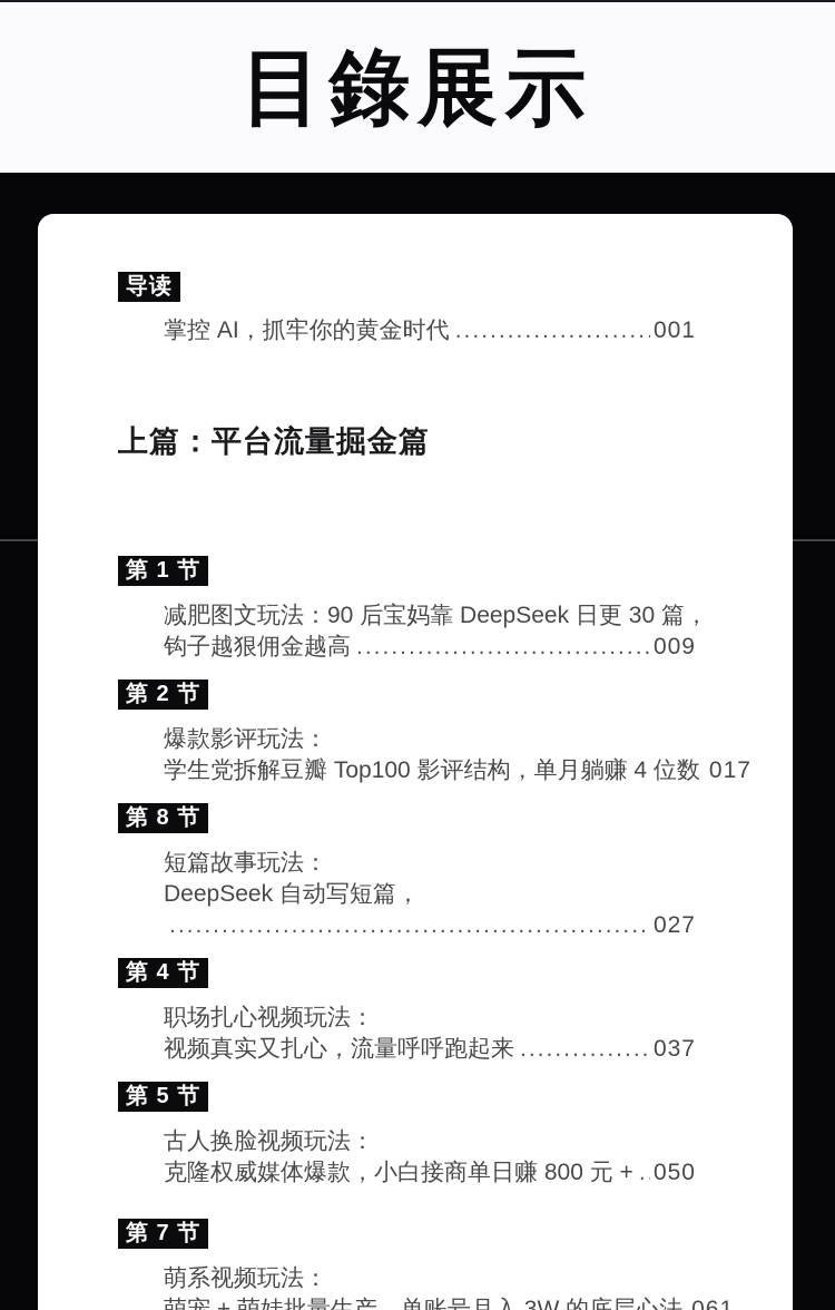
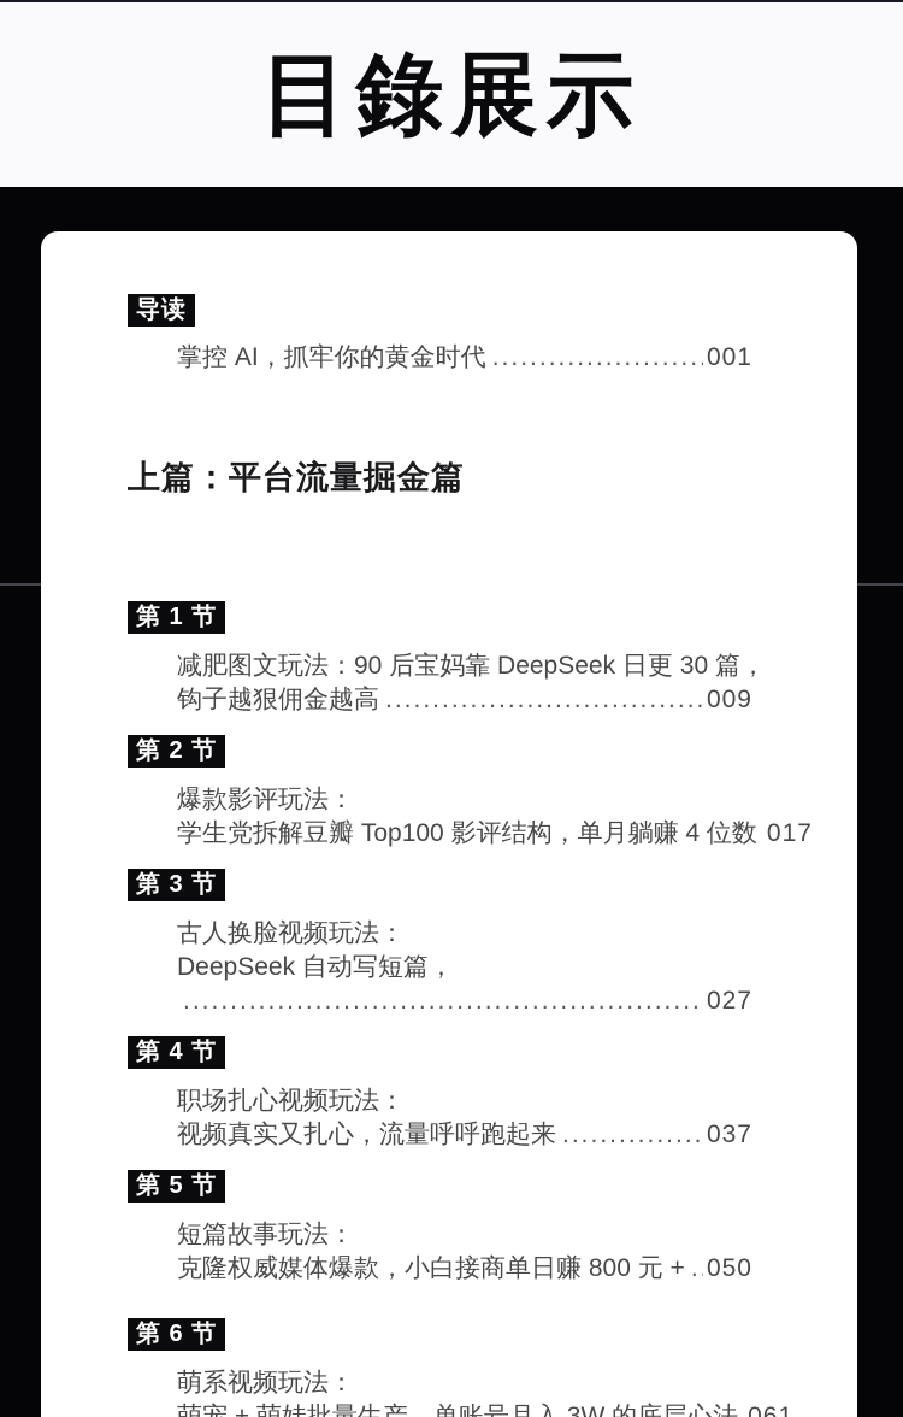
  目錄展示
  导读
  掌控 AI，抓牢你的黄金时代
  001
  上篇：平台流量掘金篇
  第 1 节
  减肥图文玩法：90 后宝妈靠 DeepSeek 日更 30 篇，
  钩子越狠佣金越高
  009
  第 2 节
  爆款影评玩法：
  学生党拆解豆瓣 Top100 影评结构，单月躺赚 4 位数
  017
- 第 8 节
+ 第 3 节
- 短篇故事玩法：
+ 古人换脸视频玩法：
  DeepSeek 自动写短篇，
  027
  第 4 节
  职场扎心视频玩法：
  视频真实又扎心，流量呼呼跑起来
  037
  第 5 节
- 古人换脸视频玩法：
+ 短篇故事玩法：
  克隆权威媒体爆款，小白接商单日赚 800 元 +
  050
- 第 7 节
+ 第 6 节
  萌系视频玩法：
